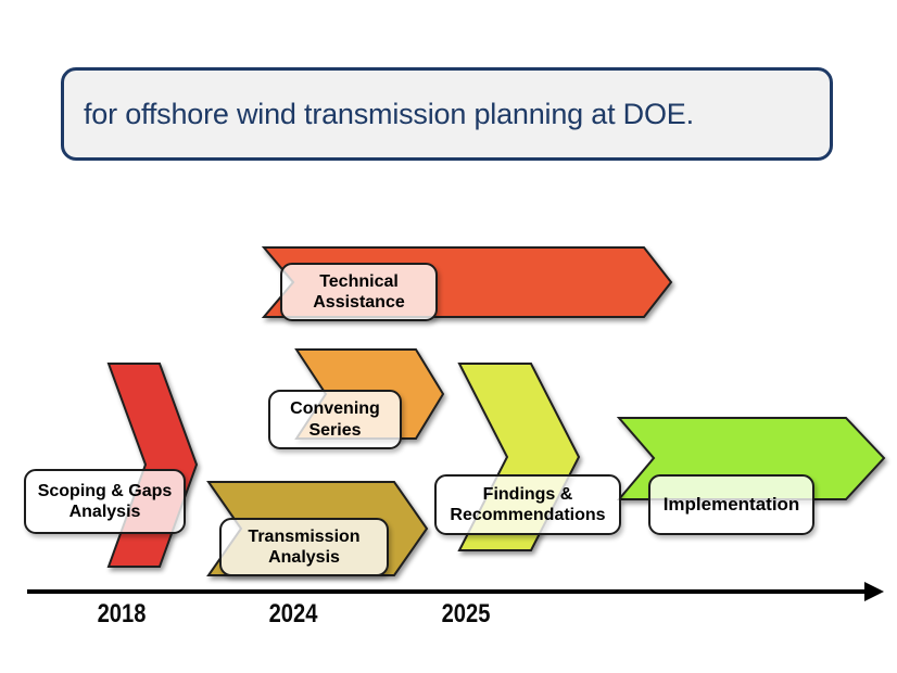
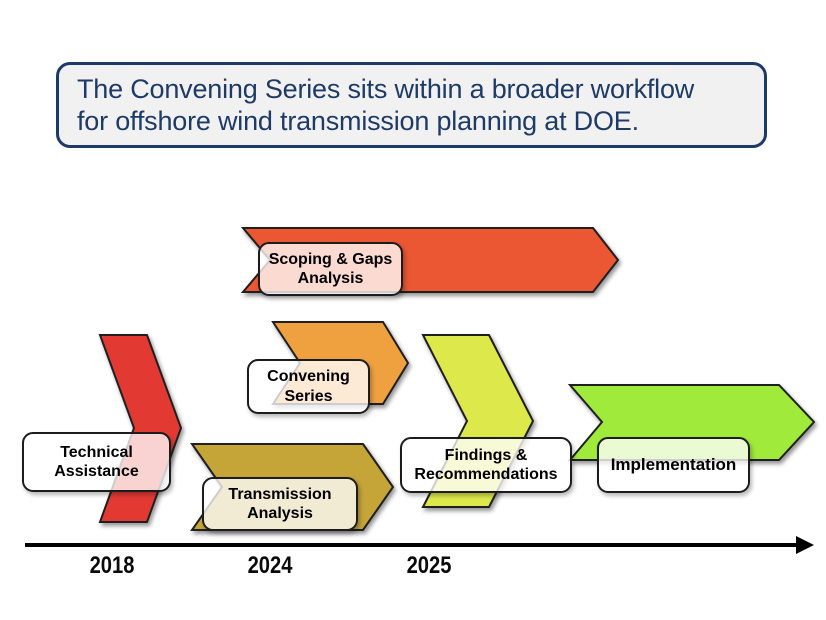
+ The Convening Series sits within a broader workflow
  for offshore wind transmission planning at DOE.
- Technical Assistance
+ Scoping & Gaps Analysis
  Convening Series
- Scoping & Gaps Analysis
+ Technical Assistance
  Transmission Analysis
  Findings & Recommendations
  Implementation
  2018
  2024
  2025
